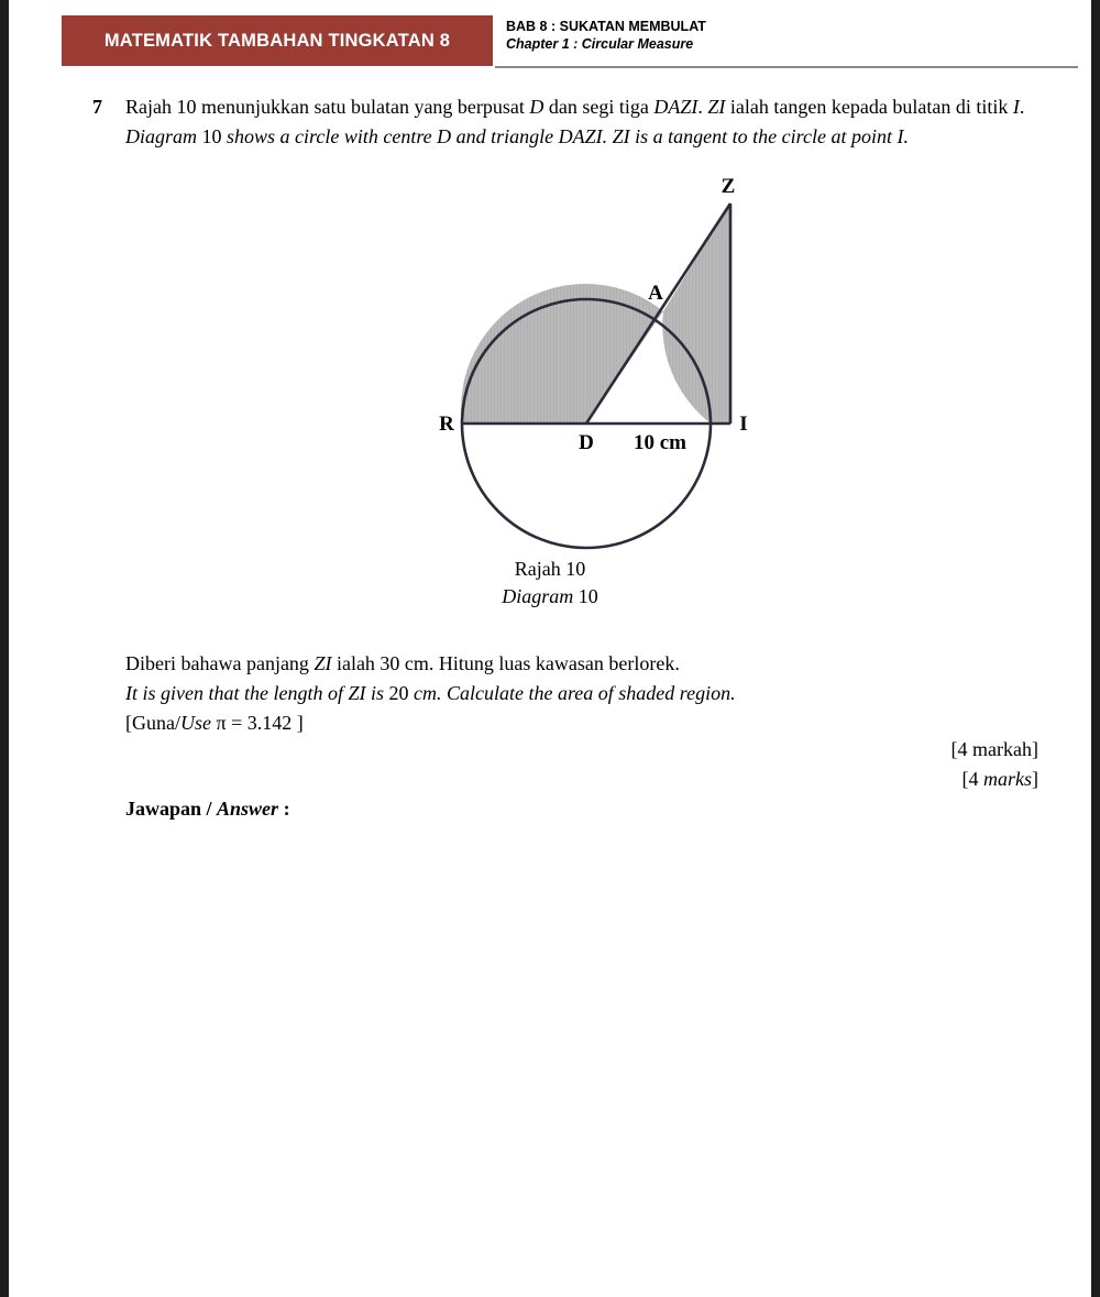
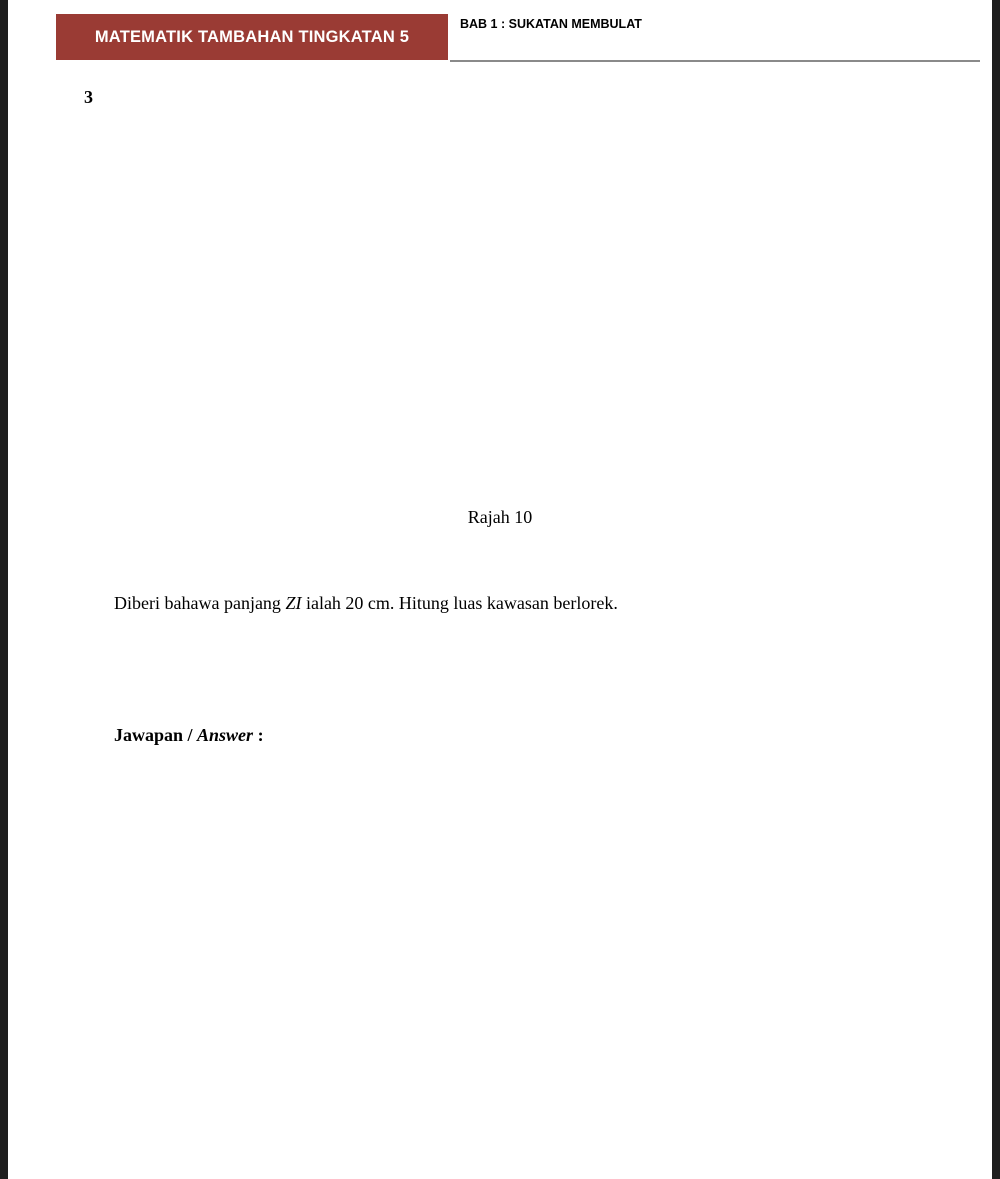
- MATEMATIK TAMBAHAN TINGKATAN 8
+ MATEMATIK TAMBAHAN TINGKATAN 5
- BAB 8 : SUKATAN MEMBULAT
+ BAB 1 : SUKATAN MEMBULAT
- Chapter 1 : Circular Measure
- 7
+ 3
- Rajah 10 menunjukkan satu bulatan yang berpusat D dan segi tiga DAZI. ZI ialah tangen kepada bulatan di titik I.
- Diagram 10 shows a circle with centre D and triangle DAZI. ZI is a tangent to the circle at point I.
- Z
- A
- R
- D
- I
- 10 cm
  Rajah 10
- Diagram 10
- Diberi bahawa panjang ZI ialah 30 cm. Hitung luas kawasan berlorek.
+ Diberi bahawa panjang ZI ialah 20 cm. Hitung luas kawasan berlorek.
- It is given that the length of ZI is 20 cm. Calculate the area of shaded region.
- [Guna/Use π = 3.142 ]
- [4 markah]
- [4 marks]
  Jawapan / Answer :
